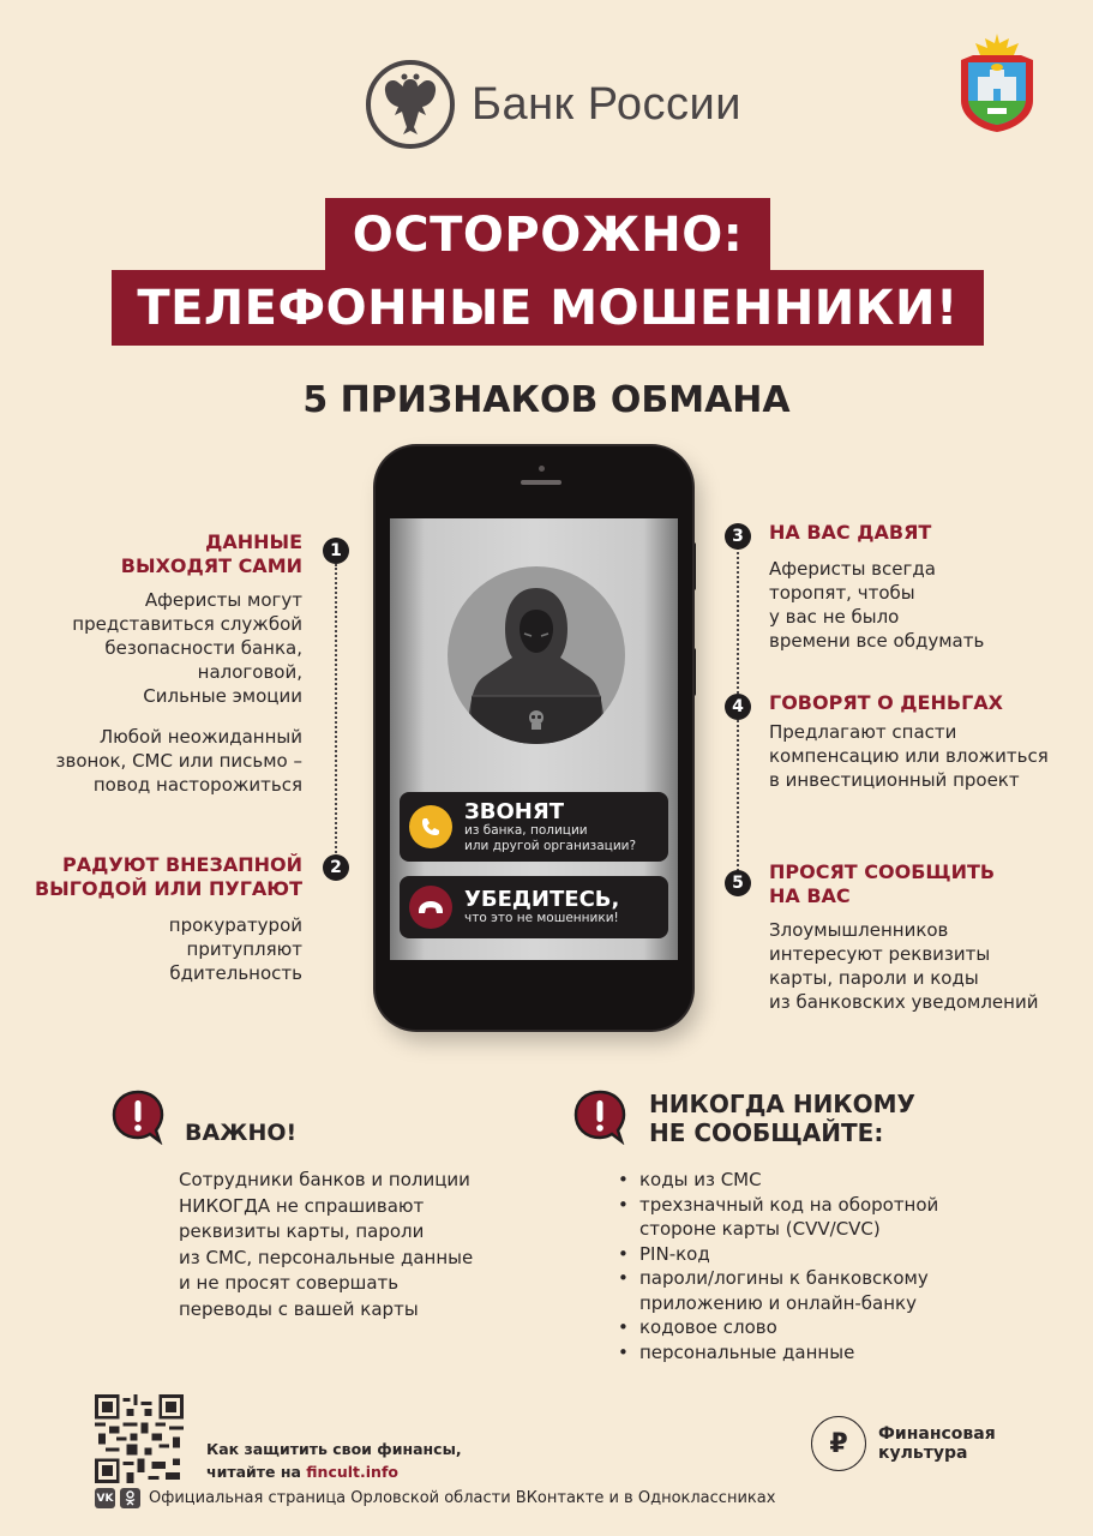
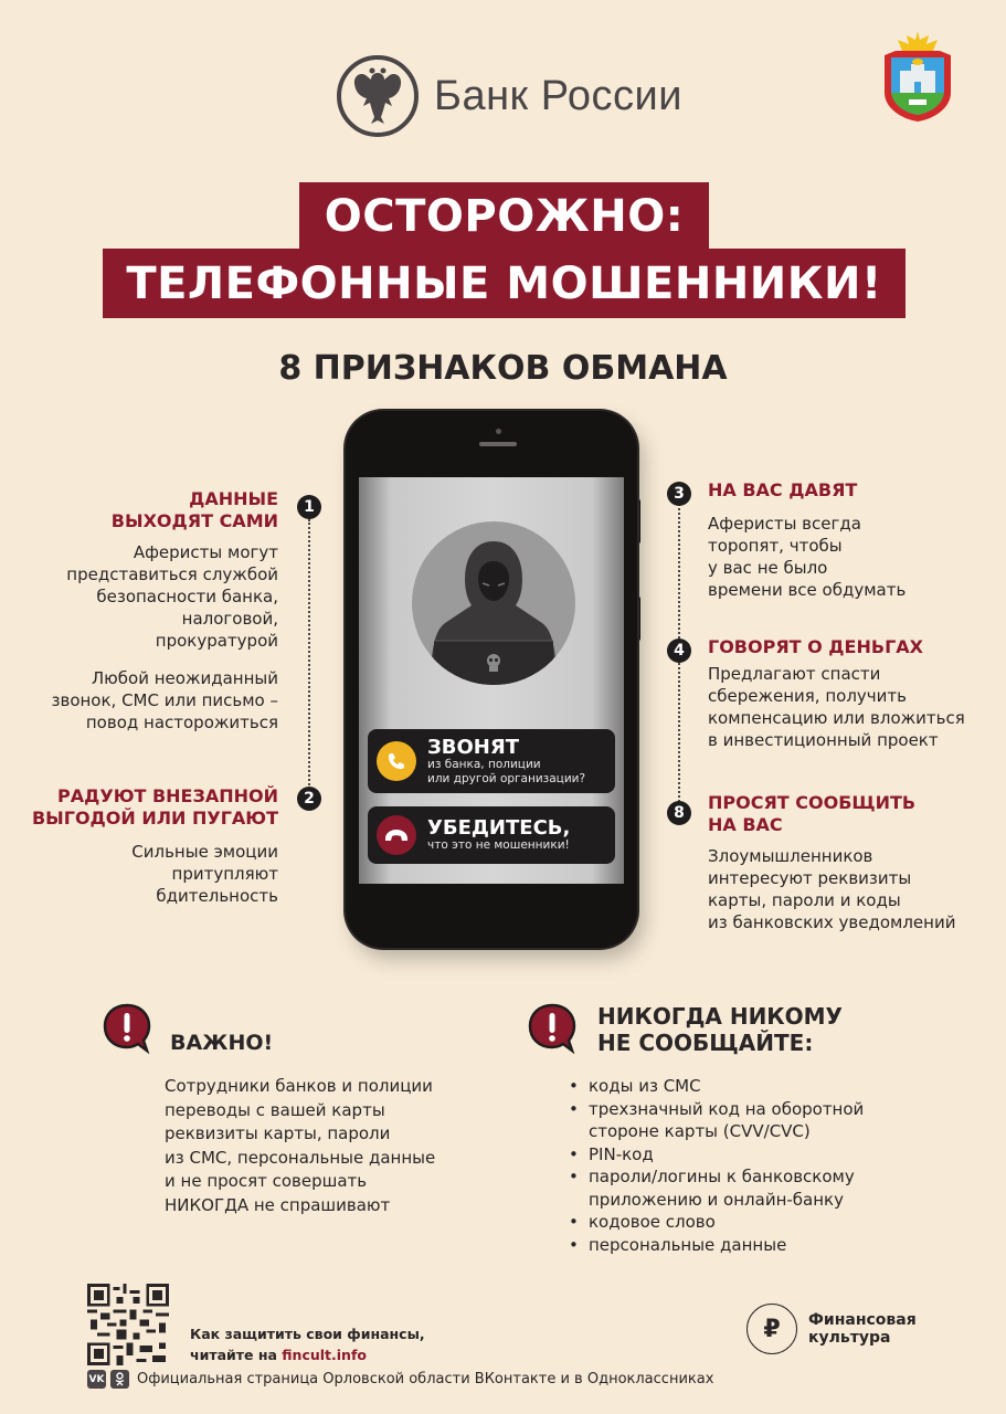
  Банк России
  ОСТОРОЖНО:
  ТЕЛЕФОННЫЕ МОШЕННИКИ!
- 5 ПРИЗНАКОВ ОБМАНА
+ 8 ПРИЗНАКОВ ОБМАНА
  ЗВОНЯТ
  из банка, полиции
  или другой организации?
  УБЕДИТЕСЬ,
  что это не мошенники!
  1
  ДАННЫЕ
  ВЫХОДЯТ САМИ
  Аферисты могут
  представиться службой
  безопасности банка,
  налоговой,
- Сильные эмоции
+ прокуратурой
  Любой неожиданный
  звонок, СМС или письмо –
  повод насторожиться
  2
  РАДУЮТ ВНЕЗАПНОЙ
  ВЫГОДОЙ ИЛИ ПУГАЮТ
- прокуратурой
+ Сильные эмоции
  притупляют
  бдительность
  3
  НА ВАС ДАВЯТ
  Аферисты всегда
  торопят, чтобы
  у вас не было
  времени все обдумать
  4
  ГОВОРЯТ О ДЕНЬГАХ
  Предлагают спасти
+ сбережения, получить
  компенсацию или вложиться
  в инвестиционный проект
- 5
+ 8
  ПРОСЯТ СООБЩИТЬ
  НА ВАС
  Злоумышленников
  интересуют реквизиты
  карты, пароли и коды
  из банковских уведомлений
  ВАЖНО!
  Сотрудники банков и полиции
- НИКОГДА не спрашивают
+ переводы с вашей карты
  реквизиты карты, пароли
  из СМС, персональные данные
  и не просят совершать
- переводы с вашей карты
+ НИКОГДА не спрашивают
  НИКОГДА НИКОМУ
  НЕ СООБЩАЙТЕ:
  коды из СМС
  трехзначный код на оборотной
  стороне карты (CVV/CVC)
  PIN-код
  пароли/логины к банковскому
  приложению и онлайн-банку
  кодовое слово
  персональные данные
  Как защитить свои финансы,
  читайте на fincult.info
  VK
  Официальная страница Орловской области ВКонтакте и в Одноклассниках
  ₽
  Финансовая
  культура
